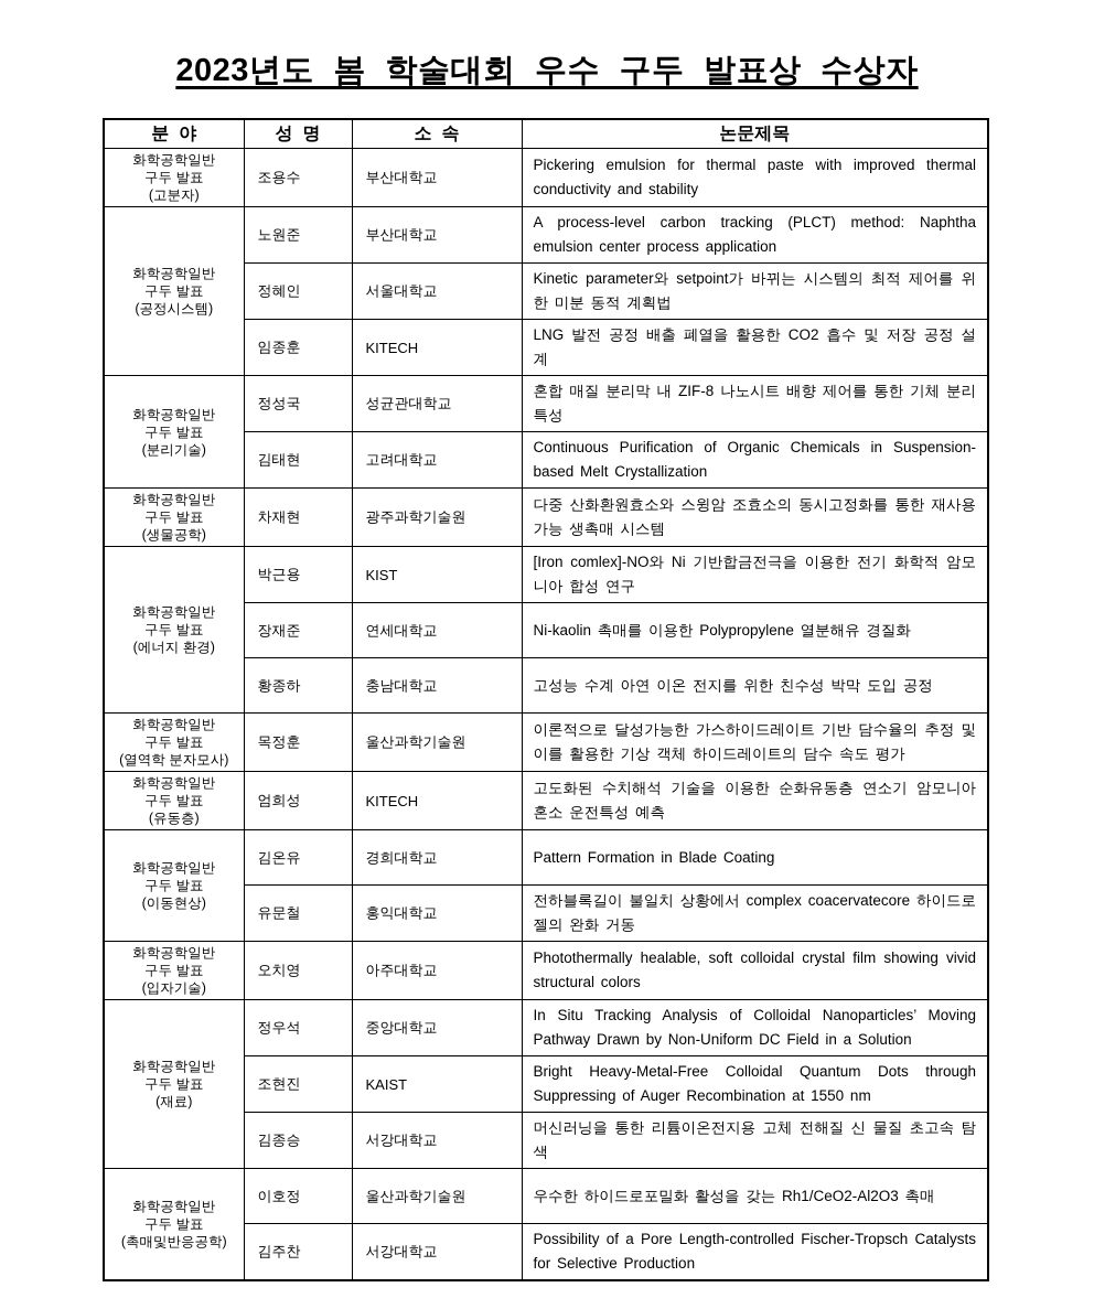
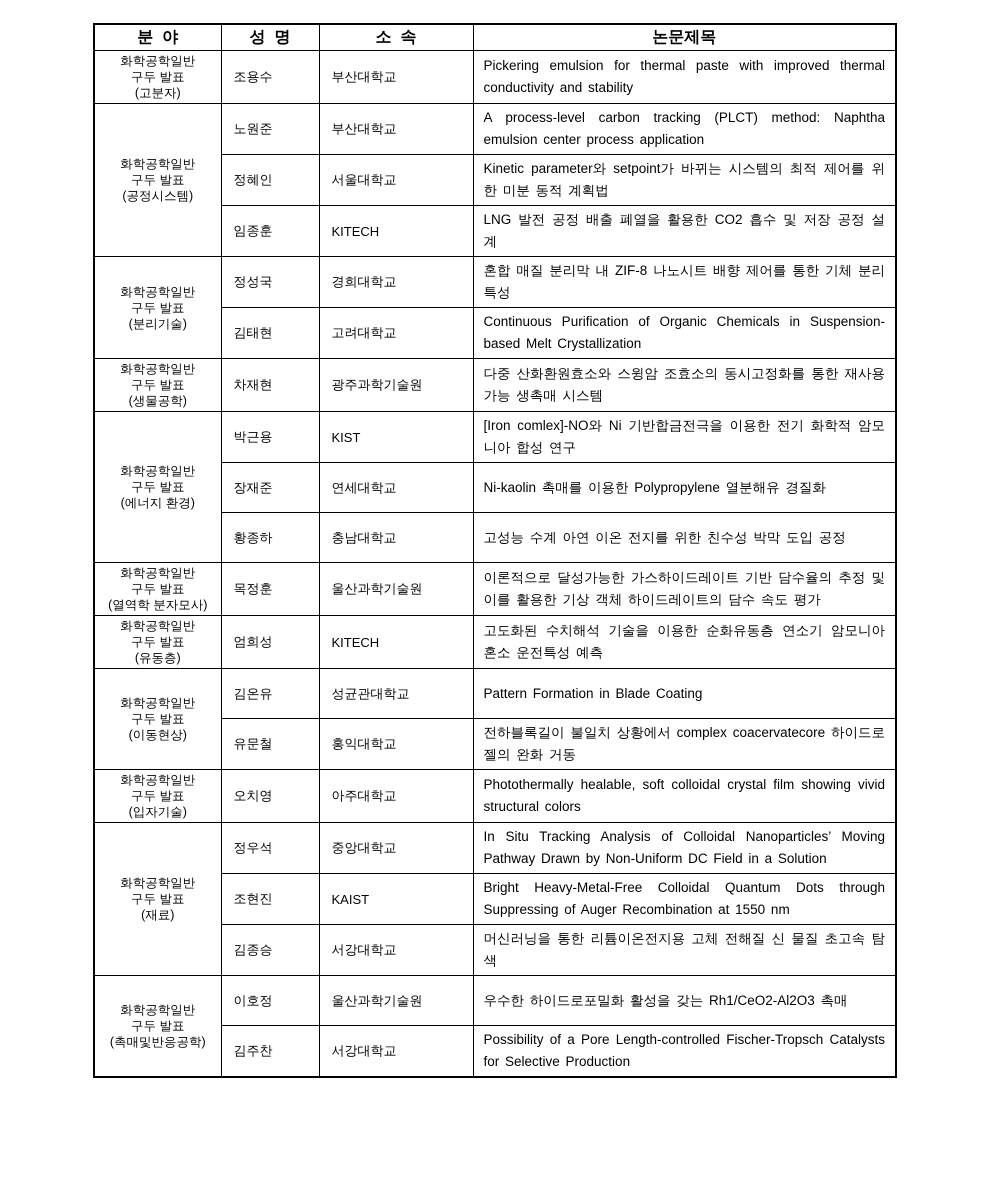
- 2023년도 봄 학술대회 우수 구두 발표상 수상자
  분 야	성 명	소 속	논문제목
  화학공학일반 구두 발표 (고분자)	조용수	부산대학교	Pickering emulsion for thermal paste with improved thermal conductivity and stability
  화학공학일반 구두 발표 (공정시스템)	노원준	부산대학교	A process-level carbon tracking (PLCT) method: Naphtha emulsion center process application
  정혜인	서울대학교	Kinetic parameter와 setpoint가 바뀌는 시스템의 최적 제어를 위한 미분 동적 계획법
  임종훈	KITECH	LNG 발전 공정 배출 폐열을 활용한 CO2 흡수 및 저장 공정 설계
- 화학공학일반 구두 발표 (분리기술)	정성국	성균관대학교	혼합 매질 분리막 내 ZIF-8 나노시트 배향 제어를 통한 기체 분리 특성
+ 화학공학일반 구두 발표 (분리기술)	정성국	경희대학교	혼합 매질 분리막 내 ZIF-8 나노시트 배향 제어를 통한 기체 분리 특성
  김태현	고려대학교	Continuous Purification of Organic Chemicals in Suspension-based Melt Crystallization
  화학공학일반 구두 발표 (생물공학)	차재현	광주과학기술원	다중 산화환원효소와 스윙암 조효소의 동시고정화를 통한 재사용 가능 생촉매 시스템
  화학공학일반 구두 발표 (에너지 환경)	박근용	KIST	[Iron comlex]-NO와 Ni 기반합금전극을 이용한 전기 화학적 암모니아 합성 연구
  장재준	연세대학교	Ni-kaolin 촉매를 이용한 Polypropylene 열분해유 경질화
  황종하	충남대학교	고성능 수계 아연 이온 전지를 위한 친수성 박막 도입 공정
  화학공학일반 구두 발표 (열역학 분자모사)	목정훈	울산과학기술원	이론적으로 달성가능한 가스하이드레이트 기반 담수율의 추정 및 이를 활용한 기상 객체 하이드레이트의 담수 속도 평가
  화학공학일반 구두 발표 (유동층)	엄희성	KITECH	고도화된 수치해석 기술을 이용한 순화유동층 연소기 암모니아 혼소 운전특성 예측
- 화학공학일반 구두 발표 (이동현상)	김온유	경희대학교	Pattern Formation in Blade Coating
+ 화학공학일반 구두 발표 (이동현상)	김온유	성균관대학교	Pattern Formation in Blade Coating
  유문철	홍익대학교	전하블록길이 불일치 상황에서 complex coacervatecore 하이드로젤의 완화 거동
  화학공학일반 구두 발표 (입자기술)	오치영	아주대학교	Photothermally healable, soft colloidal crystal film showing vivid structural colors
  화학공학일반 구두 발표 (재료)	정우석	중앙대학교	In Situ Tracking Analysis of Colloidal Nanoparticles’ Moving Pathway Drawn by Non-Uniform DC Field in a Solution
  조현진	KAIST	Bright Heavy-Metal-Free Colloidal Quantum Dots through Suppressing of Auger Recombination at 1550 nm
  김종승	서강대학교	머신러닝을 통한 리튬이온전지용 고체 전해질 신 물질 초고속 탐색
  화학공학일반 구두 발표 (촉매및반응공학)	이호정	울산과학기술원	우수한 하이드로포밀화 활성을 갖는 Rh1/CeO2-Al2O3 촉매
  김주찬	서강대학교	Possibility of a Pore Length-controlled Fischer-Tropsch Catalysts for Selective Production
